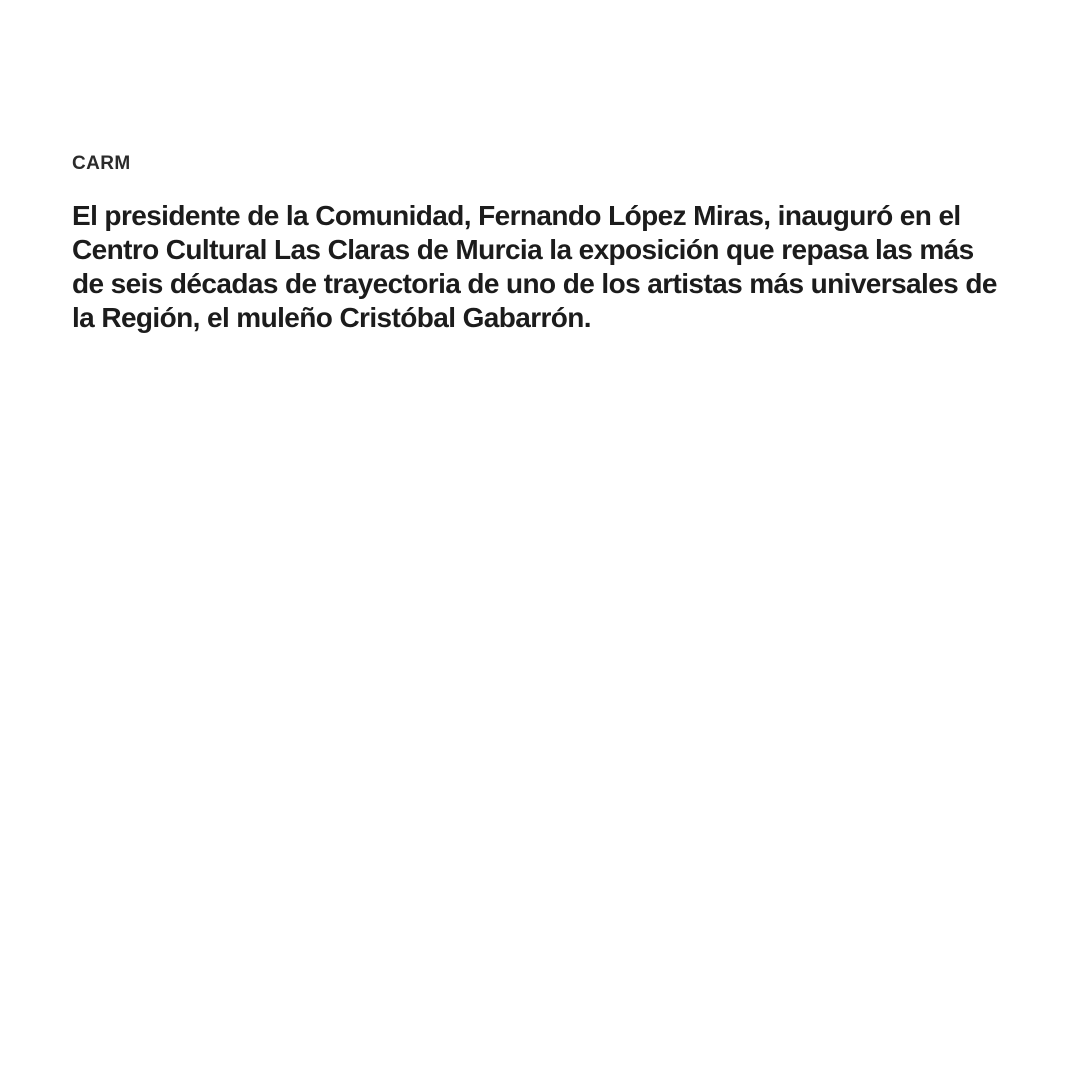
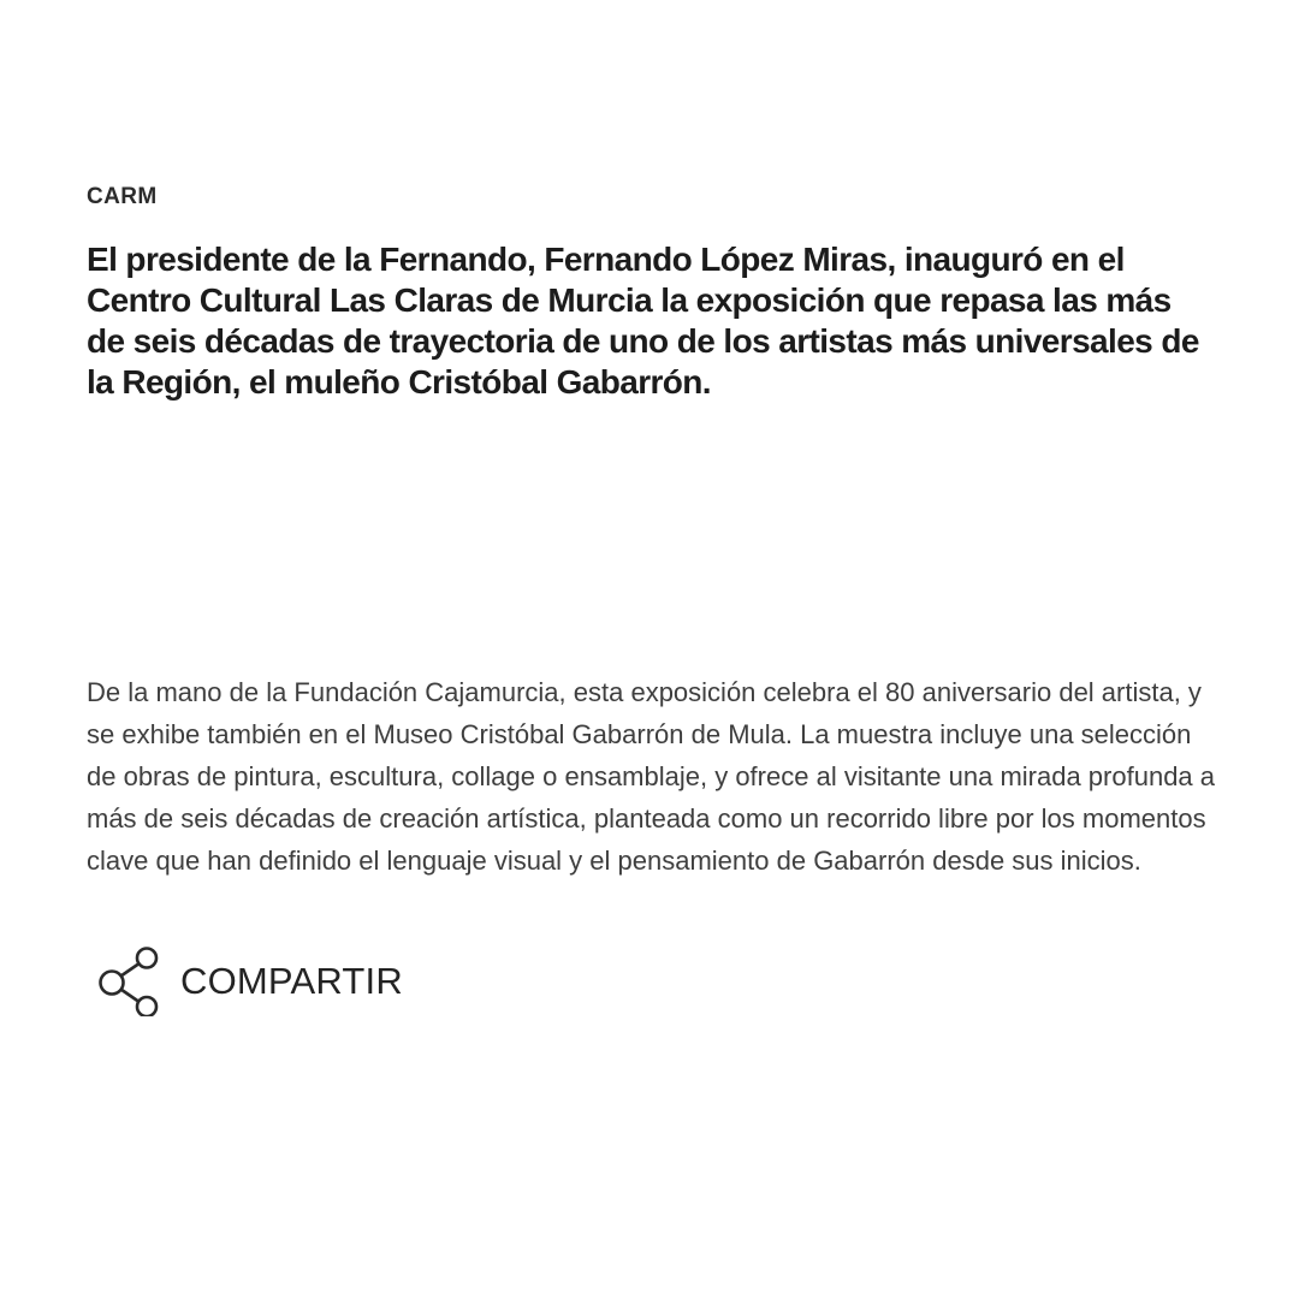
  CARM
- El presidente de la Comunidad, Fernando López Miras, inauguró en el Centro Cultural Las Claras de Murcia la exposición que repasa las más de seis décadas de trayectoria de uno de los artistas más universales de la Región, el muleño Cristóbal Gabarrón.
+ El presidente de la Fernando, Fernando López Miras, inauguró en el Centro Cultural Las Claras de Murcia la exposición que repasa las más de seis décadas de trayectoria de uno de los artistas más universales de la Región, el muleño Cristóbal Gabarrón.
+ De la mano de la Fundación Cajamurcia, esta exposición celebra el 80 aniversario del artista, y se exhibe también en el Museo Cristóbal Gabarrón de Mula. La muestra incluye una selección de obras de pintura, escultura, collage o ensamblaje, y ofrece al visitante una mirada profunda a más de seis décadas de creación artística, planteada como un recorrido libre por los momentos clave que han definido el lenguaje visual y el pensamiento de Gabarrón desde sus inicios.
+ COMPARTIR
